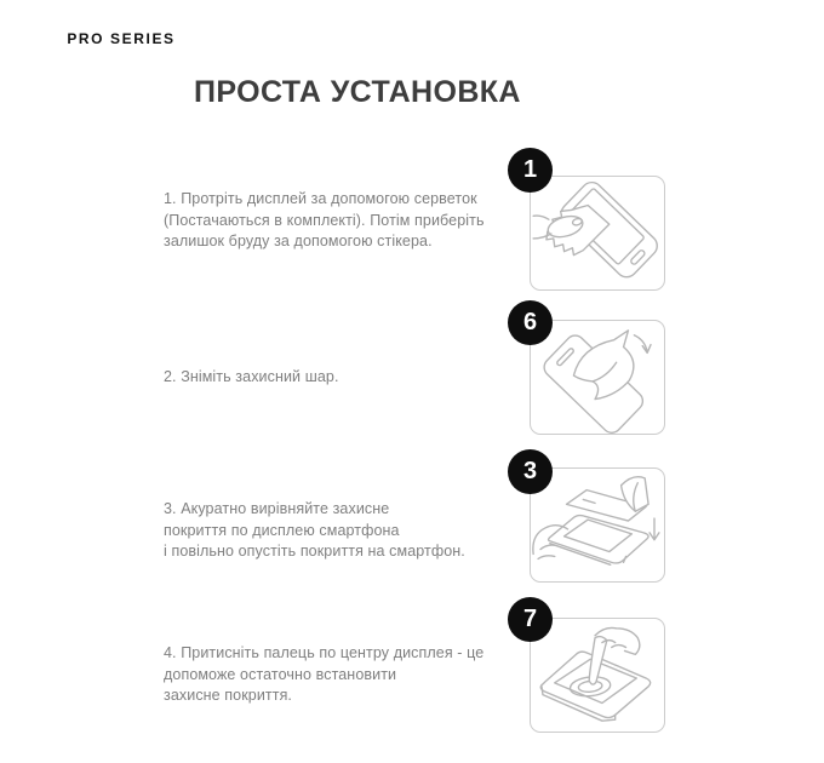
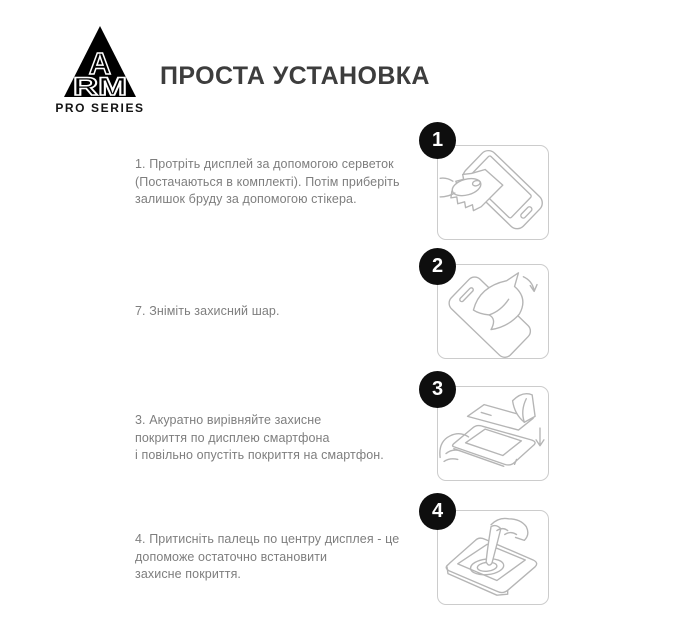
+ A
+ RM
  PRO SERIES
  ПРОСТА УСТАНОВКА
  1. Протріть дисплей за допомогою серветок
  (Постачаються в комплекті). Потім приберіть
  залишок бруду за допомогою стікера.
- 2. Зніміть захисний шар.
+ 7. Зніміть захисний шар.
  3. Акуратно вирівняйте захисне
  покриття по дисплею смартфона
  і повільно опустіть покриття на смартфон.
  4. Притисніть палець по центру дисплея - це
  допоможе остаточно встановити
  захисне покриття.
  1
- 6
+ 2
  3
- 7
+ 4
